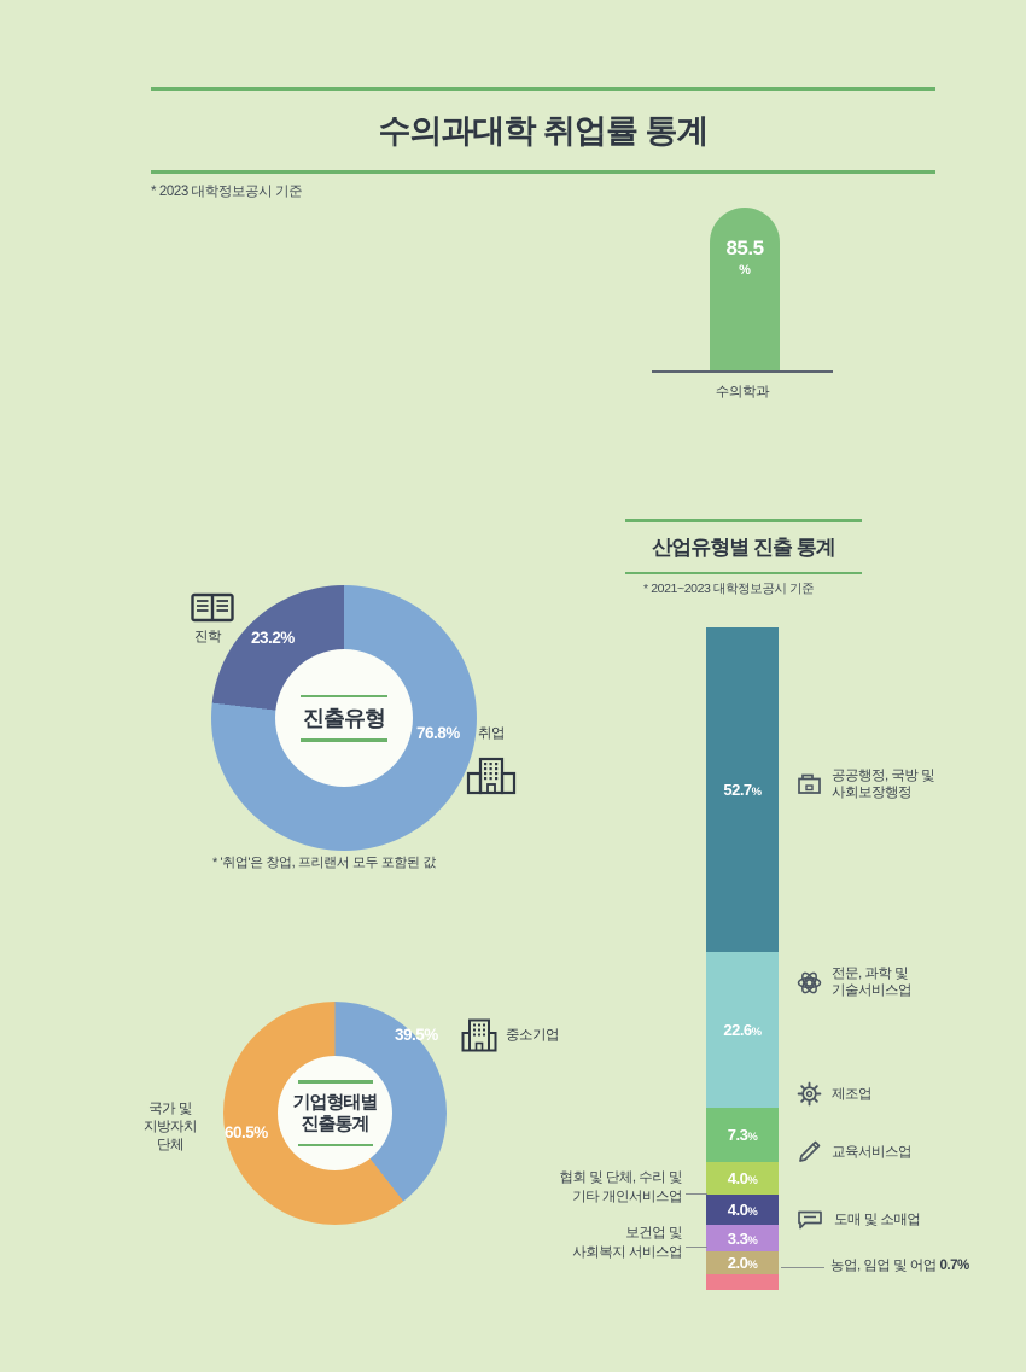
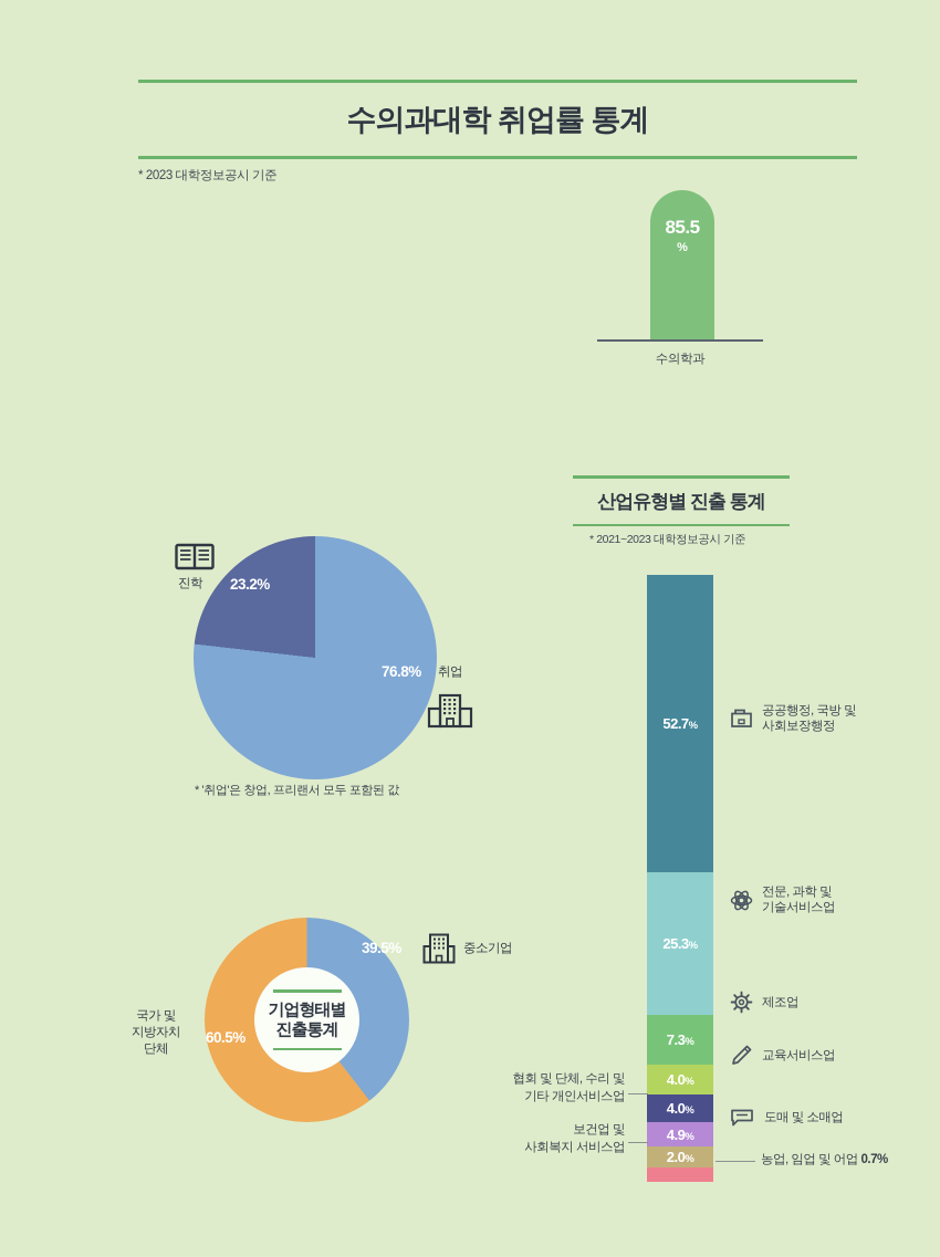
  수의과대학 취업률 통계
  * 2023 대학정보공시 기준
  85.5
  %
  수의학과
- 진출유형
  76.8%
  23.2%
  진학
  취업
  * '취업'은 창업, 프리랜서 모두 포함된 값
  기업형태별
  진출통계
  39.5%
  60.5%
  중소기업
  국가 및
  지방자치
  단체
  산업유형별 진출 통계
  * 2021~2023 대학정보공시 기준
  52.7%
- 22.6%
+ 25.3%
  7.3%
  4.0%
  4.0%
- 3.3%
+ 4.9%
  2.0%
  공공행정, 국방 및
  사회보장행정
  전문, 과학 및
  기술서비스업
  제조업
  교육서비스업
  도매 및 소매업
  농업, 임업 및 어업 0.7%
  협회 및 단체, 수리 및
  기타 개인서비스업
  보건업 및
  사회복지 서비스업
